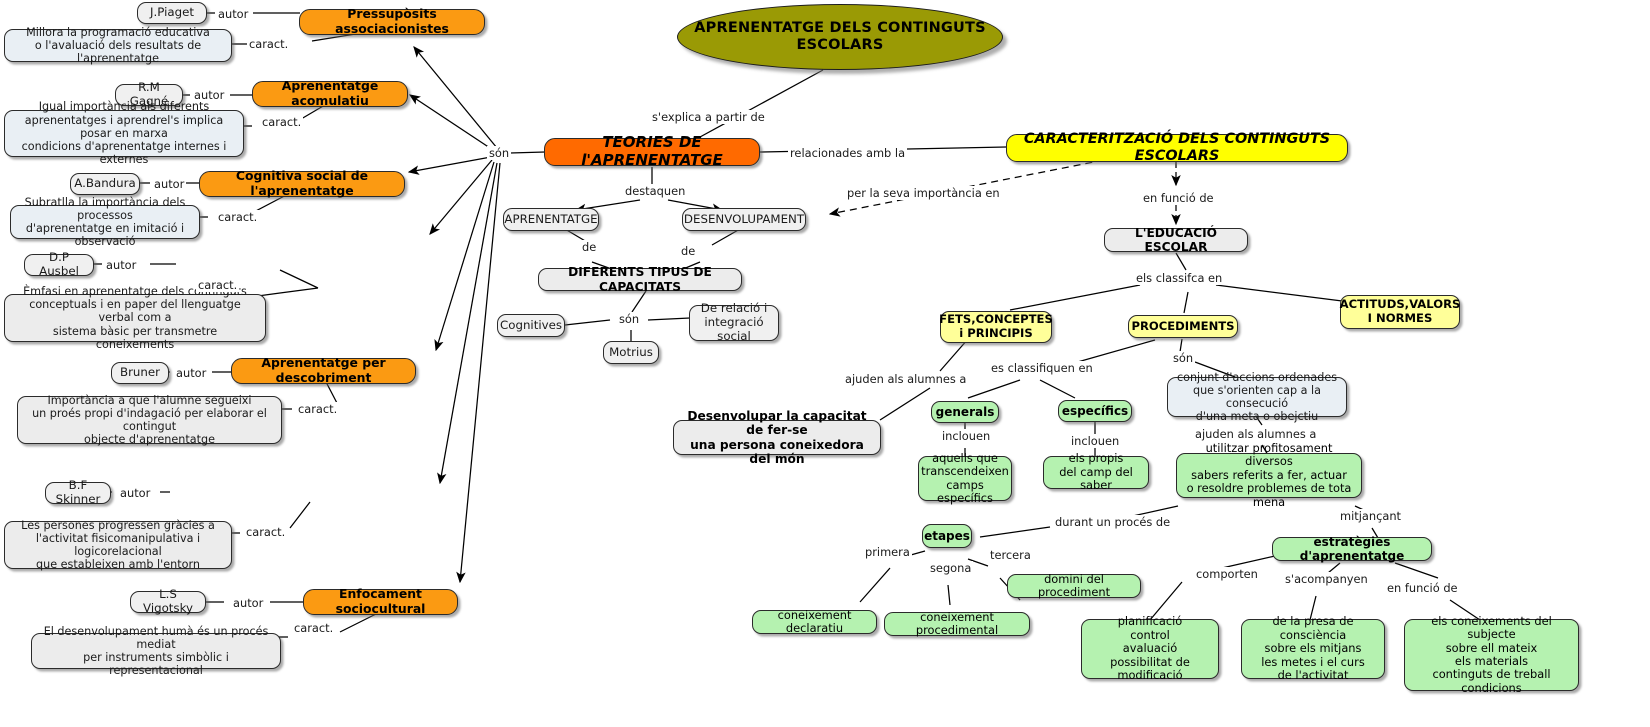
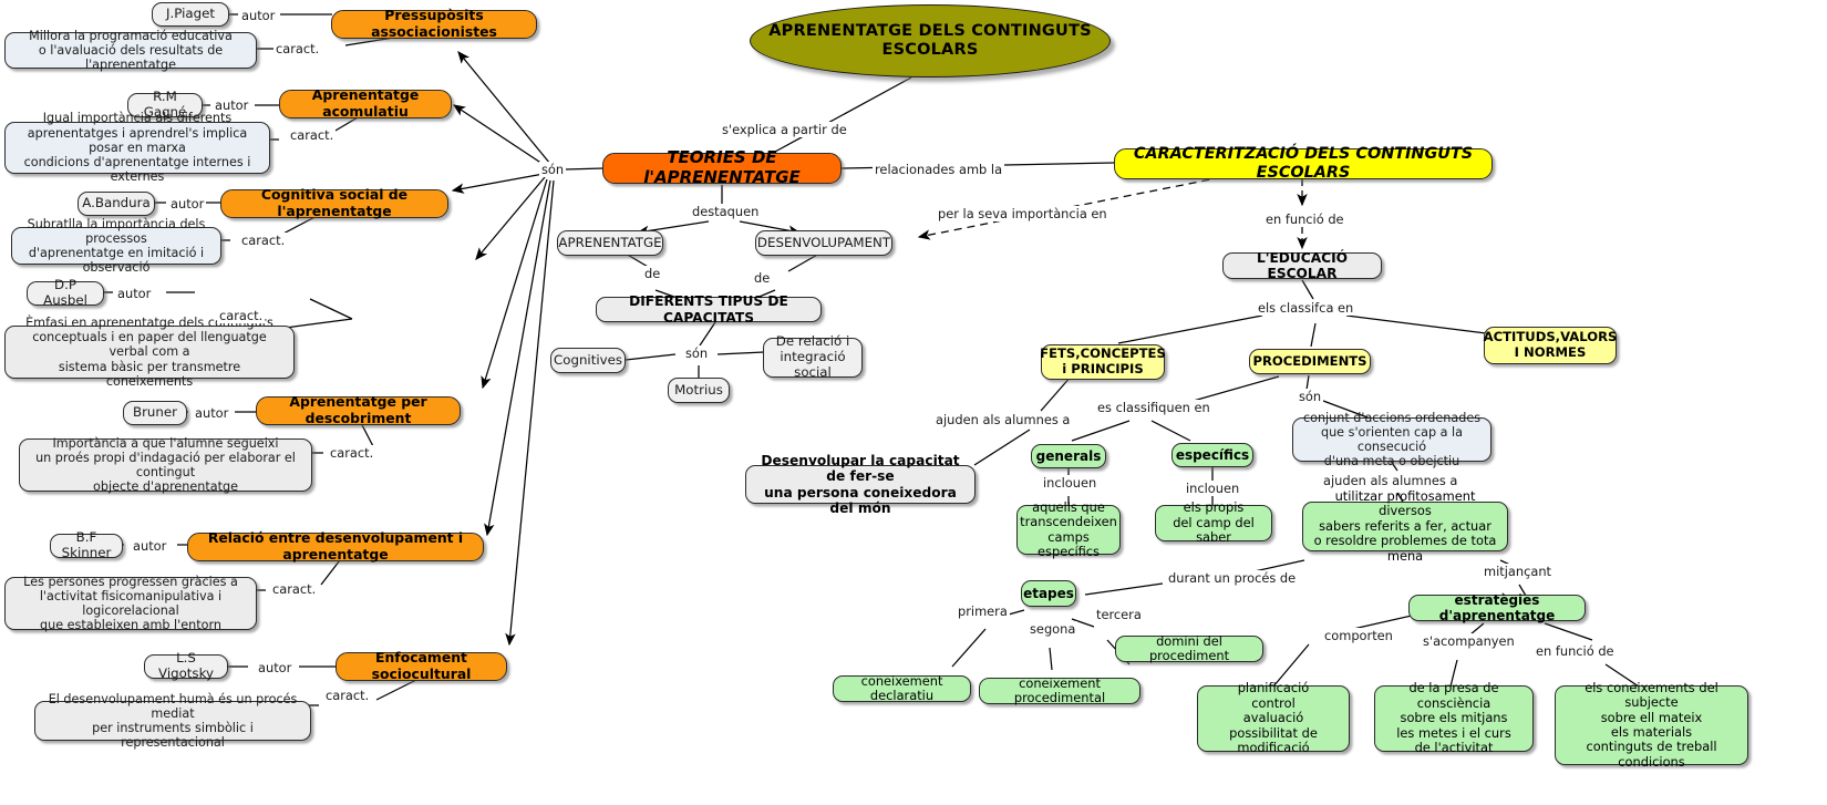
  APRENENTATGE DELS CONTINGUTS ESCOLARS
  TEORIES DE l'APRENENTATGE
  s'explica a partir de
  són
  relacionades amb la
  destaquen
  J.Piaget
  autor
  Pressupòsits associacionistes
  Millora la programació educativa
  o l'avaluació dels resultats de l'aprenentatge
  caract.
  R.M Gagné
  autor
  Aprenentatge acomulatiu
  Igual importància als diferents
  aprenentatges i aprendrel's implica posar en marxa
  condicions d'aprenentatge internes i externes
  caract.
  A.Bandura
  autor
  Cognitiva social de l'aprenentatge
  Subratlla la importància dels processos
  d'aprenentatge en imitació i observació
  caract.
  D.P Ausbel
  autor
  Èmfasi en aprenentatge dels cs
  conceptuals i en paper del llenguatge verbal com a
  sistema bàsic per transmetre coneixements
  caract.
  Bruner
  autor
  Aprenentatge per descobriment
  Importància a que l'alumne segueixi
  un proés propi d'indagació per elaborar el contingut
  objecte d'aprenentatge
  caract.
  B.F Skinner
  autor
+ Relació entre desenvolupament i aprenentatge
  Les persones progressen gràcies a
  l'activitat fisicomanipulativa i logicorelacional
  que estableixen amb l'entorn
  caract.
  L.S Vigotsky
  autor
  Enfocament sociocultural
  El desenvolupament humà és un procés mediat
  per instruments simbòlic i representacional
  caract.
  APRENENTATGE
  DESENVOLUPAMENT
  de
  de
  DIFERENTS TIPUS DE CAPACITATS
  són
  Cognitives
  Motrius
  De relació i
  integració social
  CARACTERITZACIÓ DELS CONTINGUTS ESCOLARS
  per la seva importància en
  en funció de
  L'EDUCACIÓ ESCOLAR
  els classifca en
  FETS,CONCEPTES
  i PRINCIPIS
  PROCEDIMENTS
  ACTITUDS,VALORS
  I NORMES
  ajuden als alumnes a
  Desenvolupar la capacitat de fer-se
  una persona coneixedora del món
  es classifiquen en
  són
  conjunt d'accions ordenades
  que s'orienten cap a la consecució
  d'una meta o obejctiu
  generals
  específics
  inclouen
  inclouen
  aquells que
  transcendeixen
  camps específics
  els propis
  del camp del saber
  ajuden als alumnes a
  utilitzar profitosament diversos
  sabers referits a fer, actuar
  o resoldre problemes de tota mena
  durant un procés de
  etapes
  primera
  segona
  tercera
  coneixement declaratiu
  coneixement procedimental
  domini del procediment
  mitjançant
  estratègies d'aprenentatge
  comporten
  s'acompanyen
  en funció de
  planificació
  control
  avaluació
  possibilitat de modificació
  de la presa de consciència
  sobre els mitjans
  les metes i el curs
  de l'activitat
  els coneixements del subjecte
  sobre ell mateix
  els materials
  continguts de treball
  condicions
